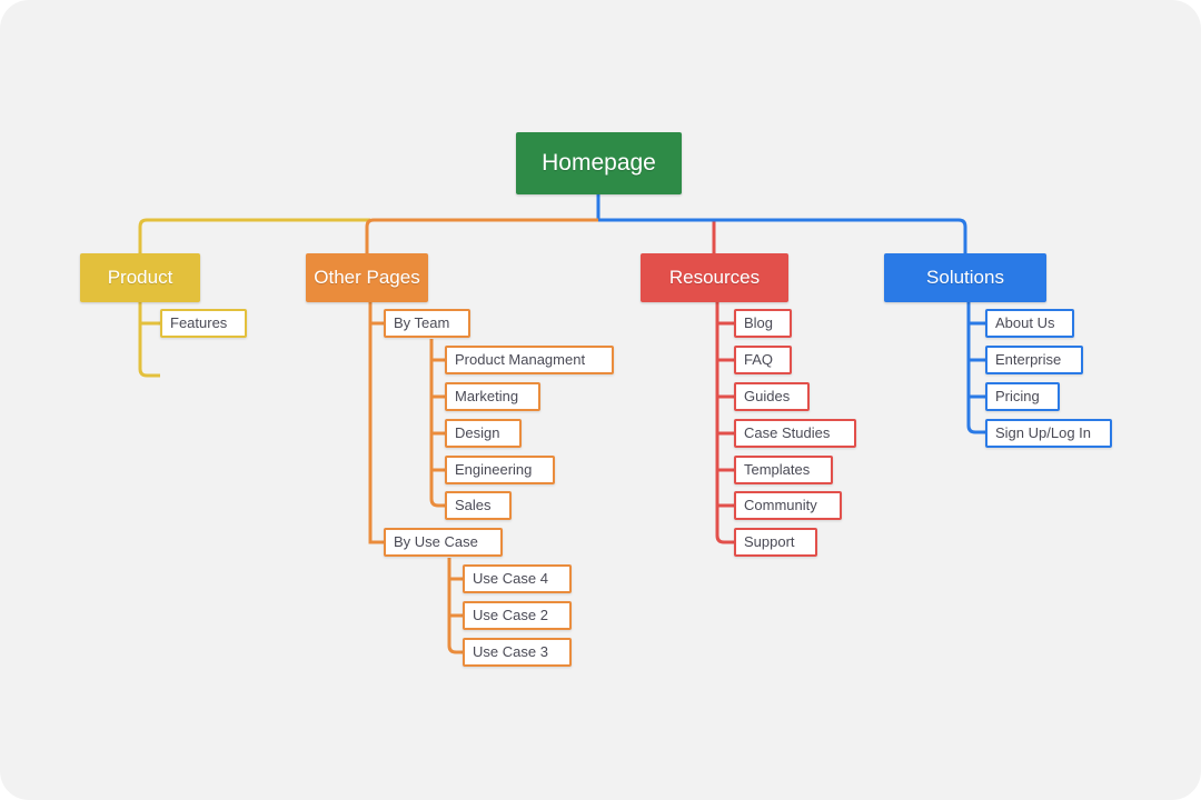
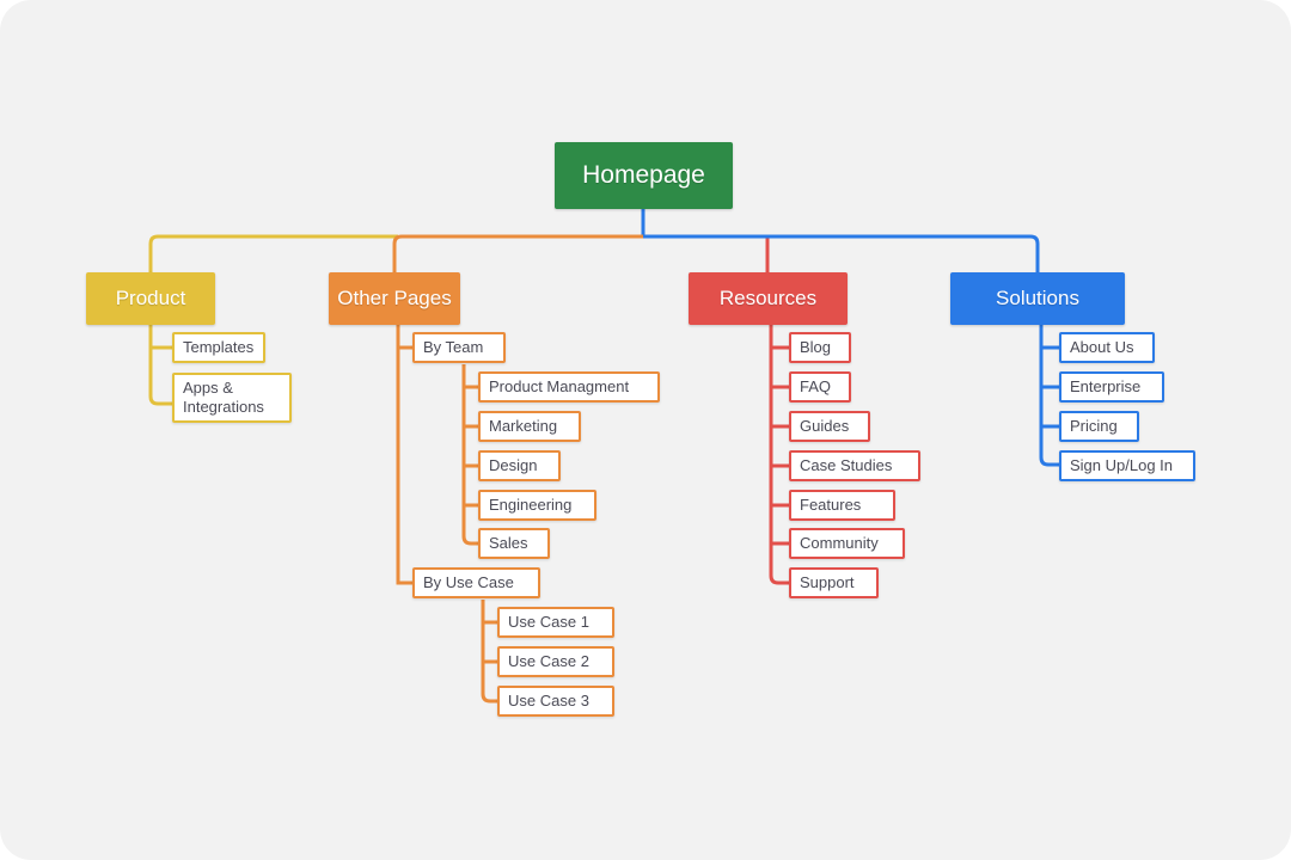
  Homepage
  Product
- Features
+ Templates
+ Apps &
+ Integrations
  Other Pages
  By Team
  Product Managment
  Marketing
  Design
  Engineering
  Sales
  By Use Case
- Use Case 4
+ Use Case 1
  Use Case 2
  Use Case 3
  Resources
  Blog
  FAQ
  Guides
  Case Studies
- Templates
+ Features
  Community
  Support
  Solutions
  About Us
  Enterprise
  Pricing
  Sign Up/Log In
